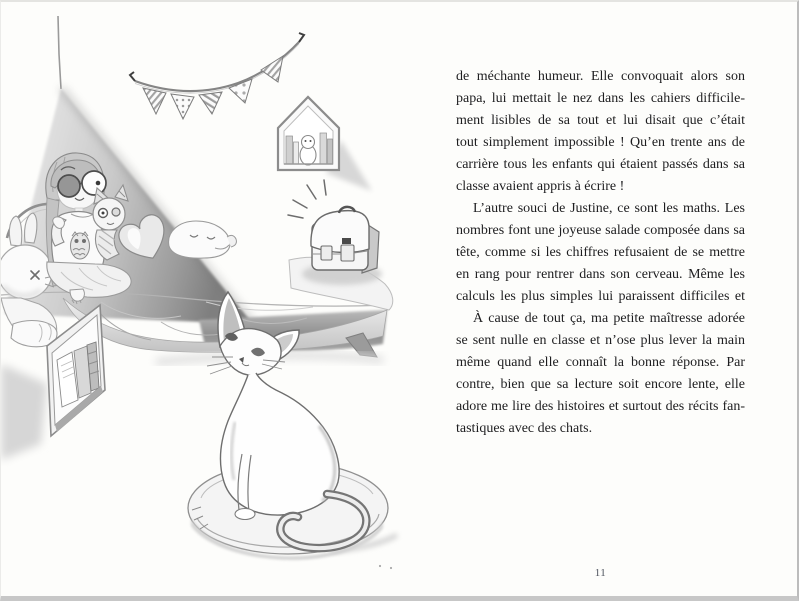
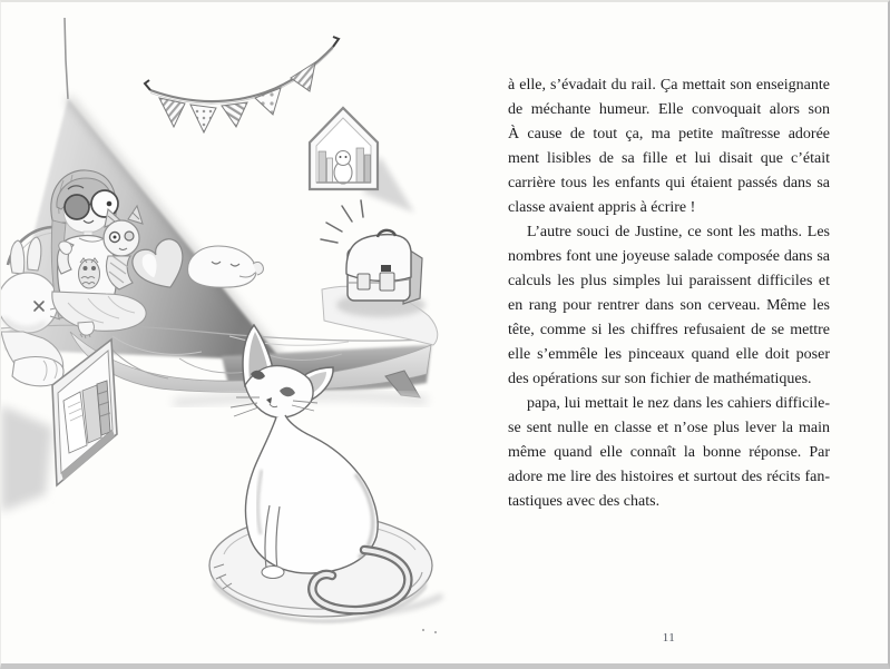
+ à elle, s’évadait du rail. Ça mettait son enseignante
  de méchante humeur. Elle convoquait alors son
- papa, lui mettait le nez dans les cahiers difficile-
+ À cause de tout ça, ma petite maîtresse adorée
- ment lisibles de sa tout et lui disait que c’était
+ ment lisibles de sa fille et lui disait que c’était
- tout simplement impossible ! Qu’en trente ans de
  carrière tous les enfants qui étaient passés dans sa
  classe avaient appris à écrire !
  L’autre souci de Justine, ce sont les maths. Les
  nombres font une joyeuse salade composée dans sa
- tête, comme si les chiffres refusaient de se mettre
+ calculs les plus simples lui paraissent difficiles et
  en rang pour rentrer dans son cerveau. Même les
- calculs les plus simples lui paraissent difficiles et
+ tête, comme si les chiffres refusaient de se mettre
+ elle s’emmêle les pinceaux quand elle doit poser
+ des opérations sur son fichier de mathématiques.
- À cause de tout ça, ma petite maîtresse adorée
+ papa, lui mettait le nez dans les cahiers difficile-
  se sent nulle en classe et n’ose plus lever la main
  même quand elle connaît la bonne réponse. Par
- contre, bien que sa lecture soit encore lente, elle
  adore me lire des histoires et surtout des récits fan-
  tastiques avec des chats.
  11
